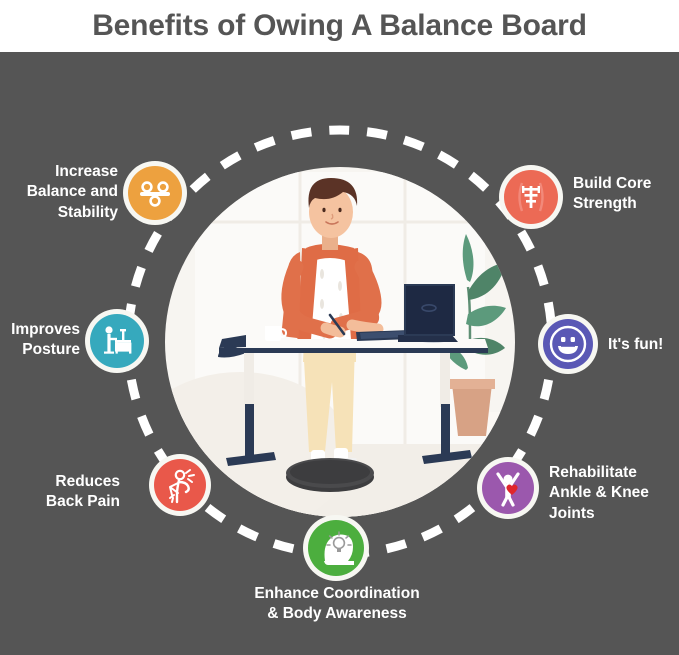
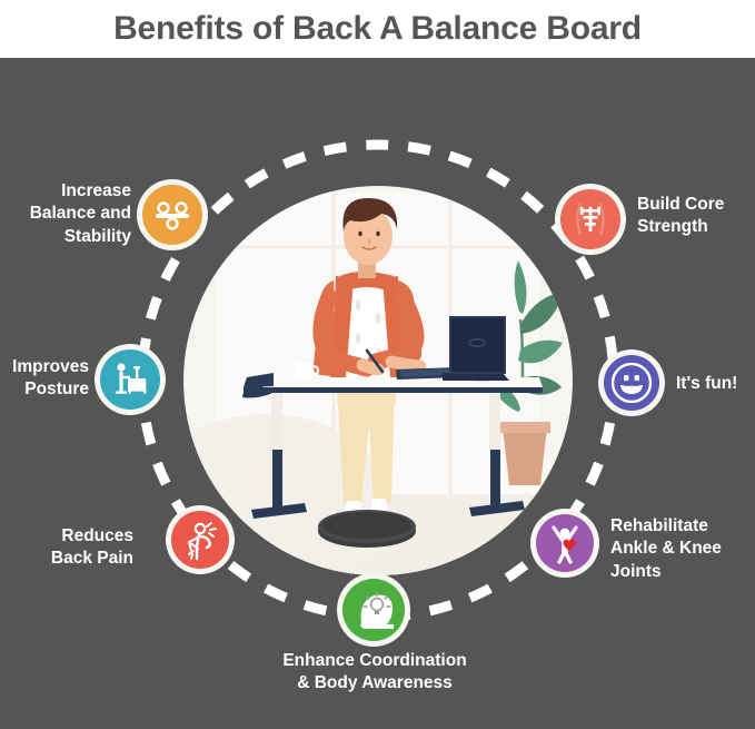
- Benefits of Owing A Balance Board
+ Benefits of Back A Balance Board
  Increase
  Balance and
  Stability
  Build Core
  Strength
  Improves
  Posture
  It's fun!
  Reduces
  Back Pain
  Rehabilitate
  Ankle & Knee
  Joints
  Enhance Coordination
  & Body Awareness
